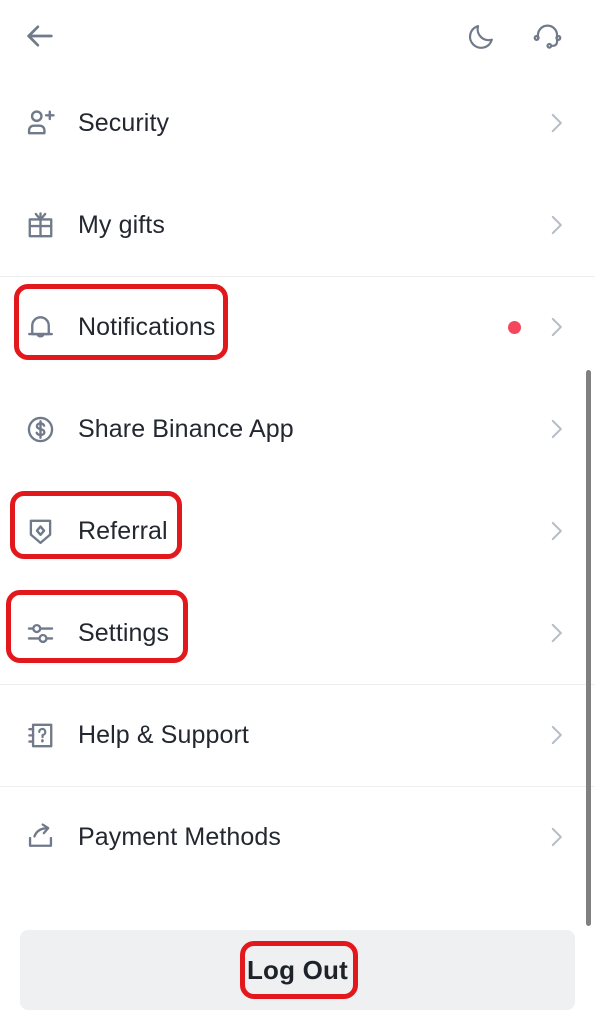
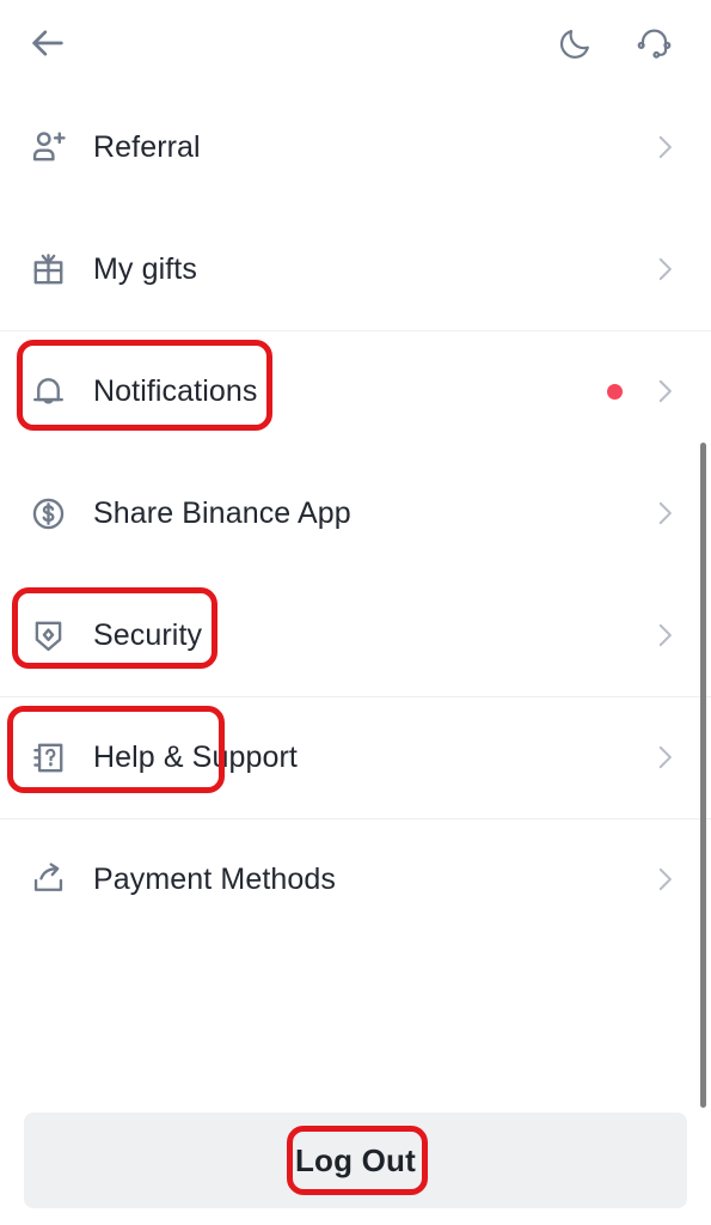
- Security
+ Referral
  My gifts
  Notifications
  Share Binance App
- Referral
+ Security
- Settings
  Help & Support
  Payment Methods
  Log Out
